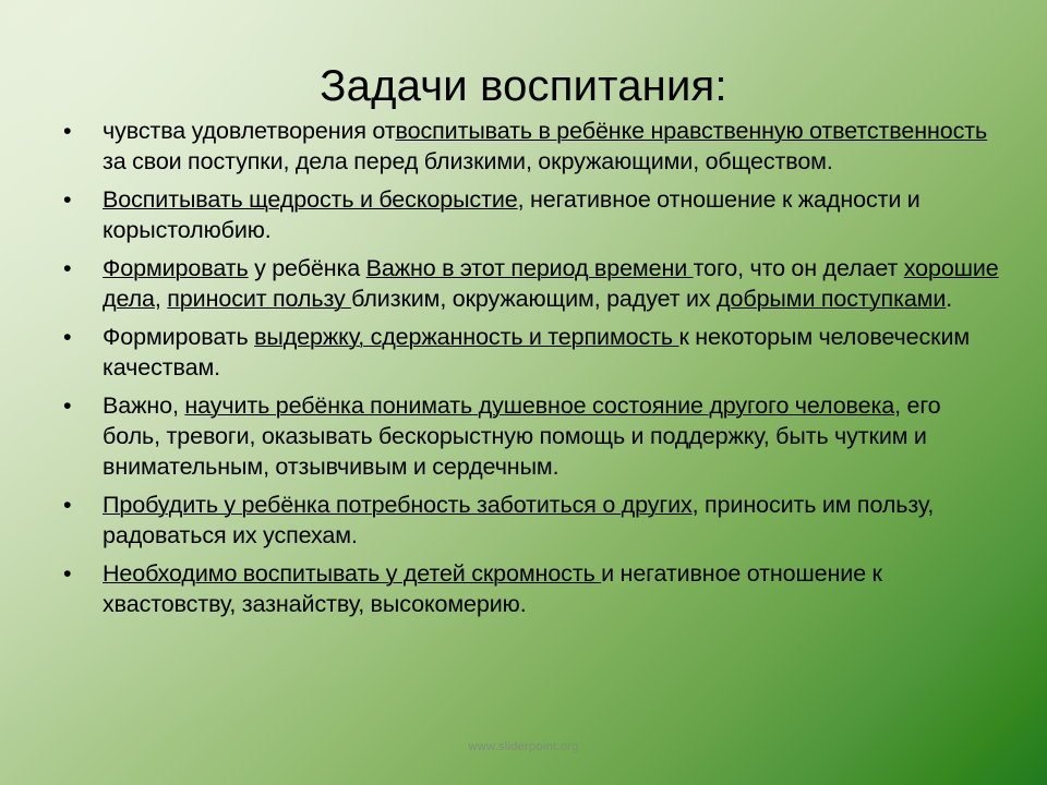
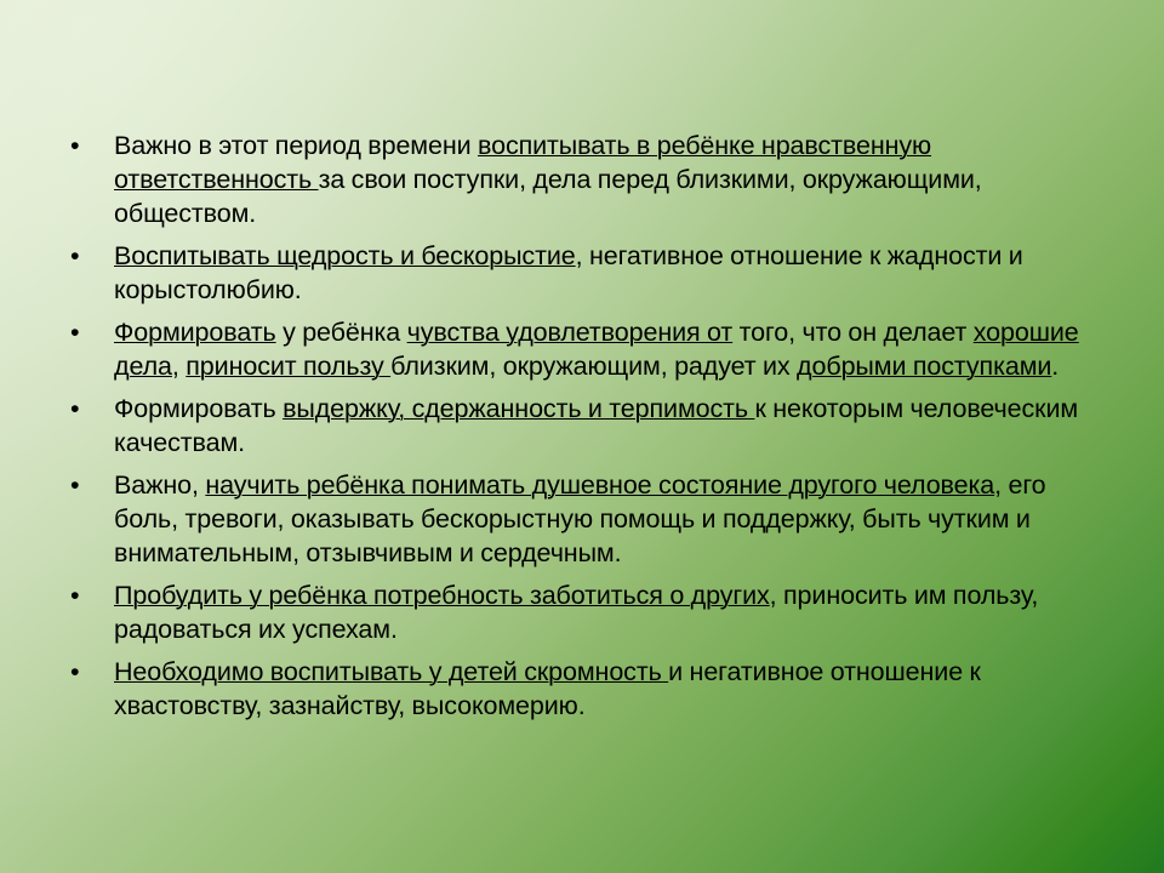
- Задачи воспитания:
  •
- чувства удовлетворения отвоспитывать в ребёнке нравственную ответственность за свои поступки, дела перед близкими, окружающими, обществом.
+ Важно в этот период времени воспитывать в ребёнке нравственную ответственность за свои поступки, дела перед близкими, окружающими, обществом.
  •
  Воспитывать щедрость и бескорыстие, негативное отношение к жадности и корыстолюбию.
  •
- Формировать у ребёнка Важно в этот период времени того, что он делает хорошие дела, приносит пользу близким, окружающим, радует их добрыми поступками.
+ Формировать у ребёнка чувства удовлетворения от того, что он делает хорошие дела, приносит пользу близким, окружающим, радует их добрыми поступками.
  •
  Формировать выдержку, сдержанность и терпимость к некоторым человеческим качествам.
  •
  Важно, научить ребёнка понимать душевное состояние другого человека, его боль, тревоги, оказывать бескорыстную помощь и поддержку, быть чутким и внимательным, отзывчивым и сердечным.
  •
  Пробудить у ребёнка потребность заботиться о других, приносить им пользу, радоваться их успехам.
  •
  Необходимо воспитывать у детей скромность и негативное отношение к хвастовству, зазнайству, высокомерию.
- www.sliderpoint.org
